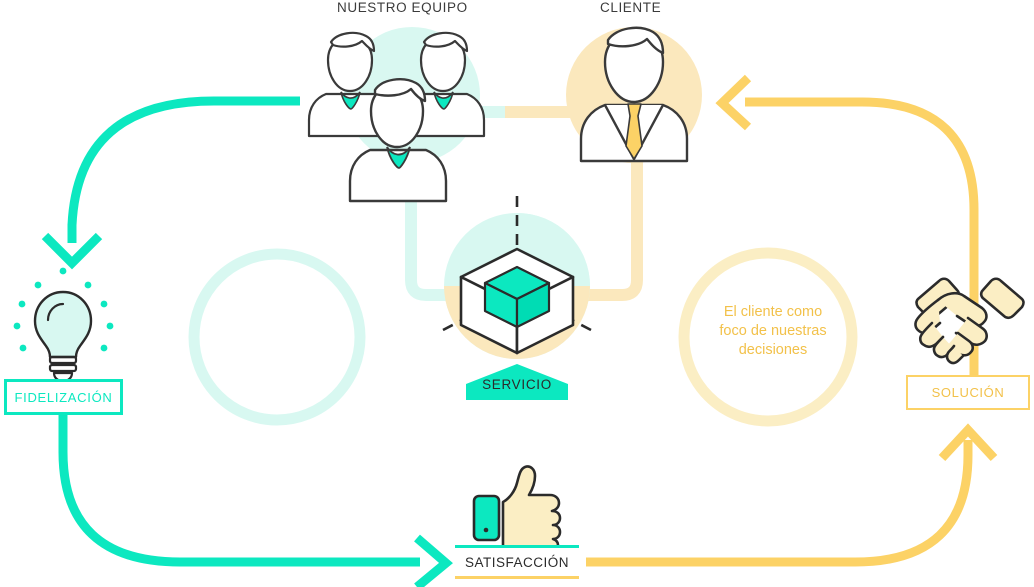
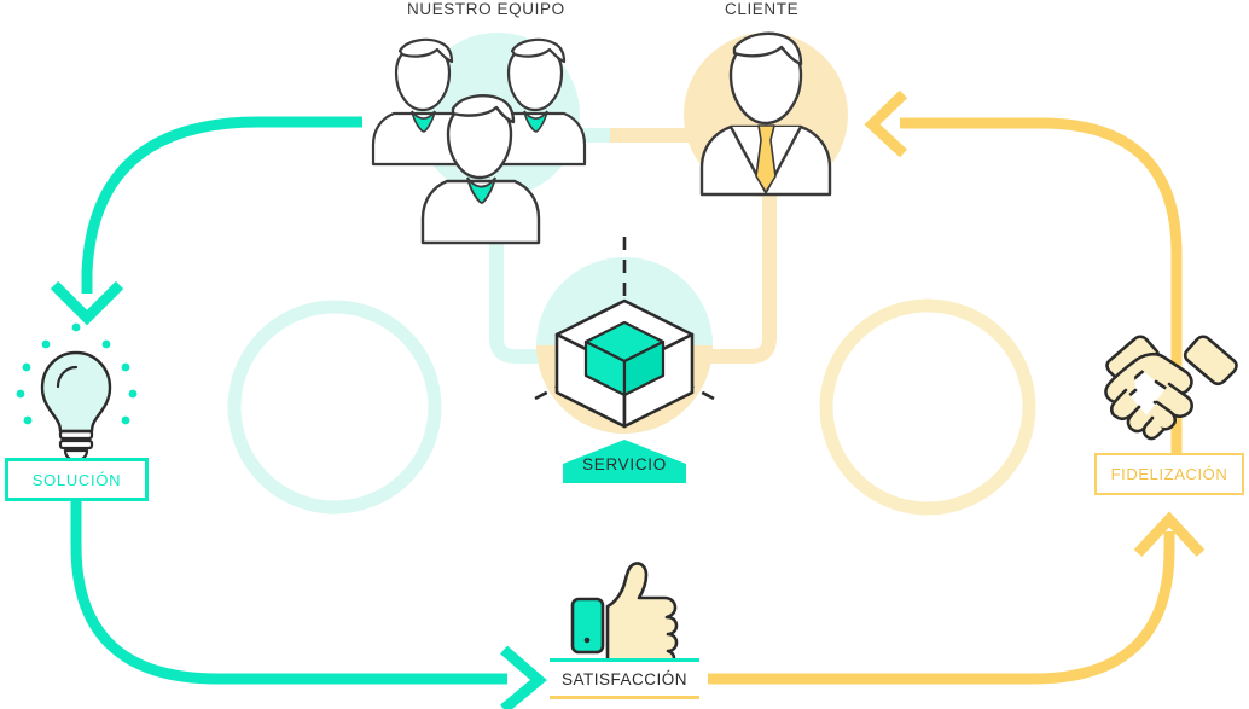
  NUESTRO EQUIPO
  CLIENTE
- FIDELIZACIÓN
+ SOLUCIÓN
  SERVICIO
  SATISFACCIÓN
- SOLUCIÓN
+ FIDELIZACIÓN
- El cliente como
- foco de nuestras
- decisiones
